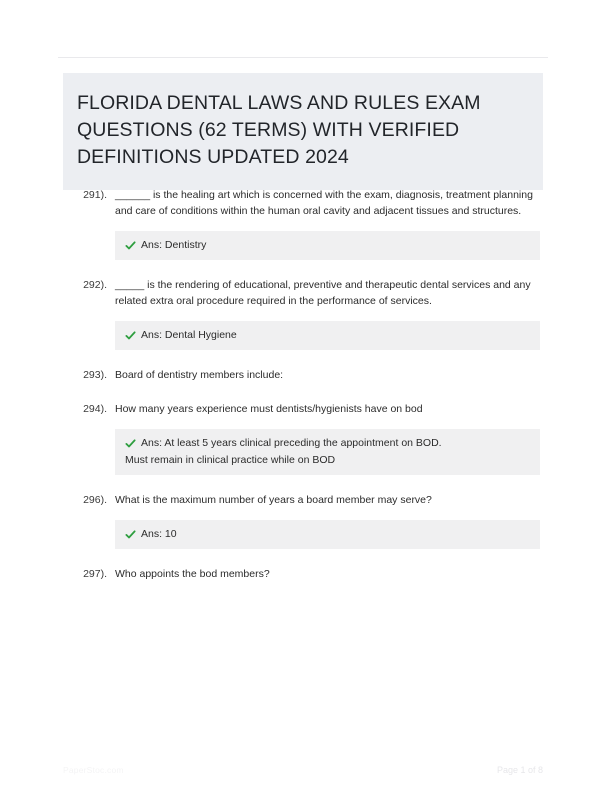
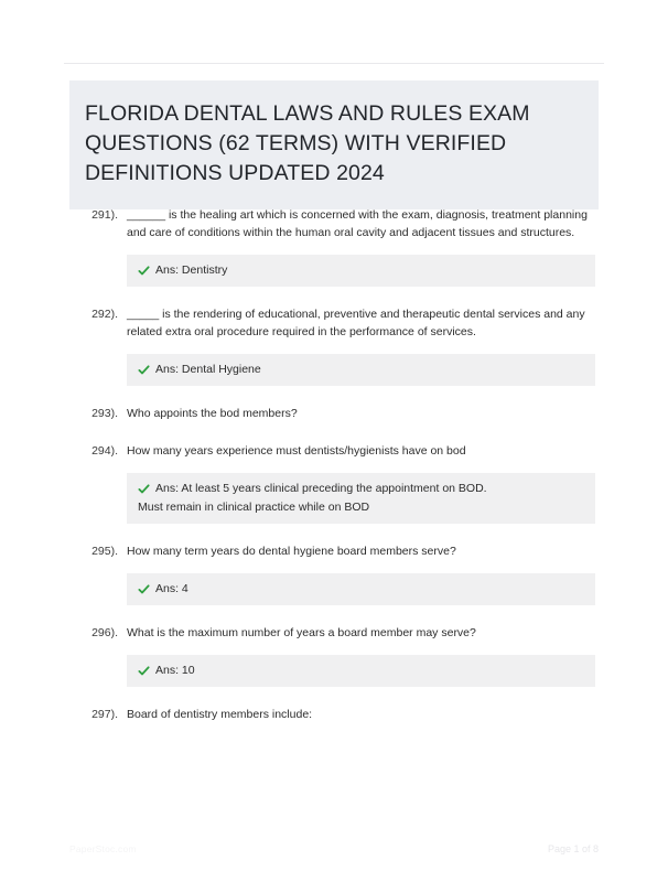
  FLORIDA DENTAL LAWS AND RULES EXAM QUESTIONS (62 TERMS) WITH VERIFIED DEFINITIONS UPDATED 2024
  291).
  ______ is the healing art which is concerned with the exam, diagnosis, treatment planning and care of conditions within the human oral cavity and adjacent tissues and structures.
  Ans: Dentistry
  292).
  _____ is the rendering of educational, preventive and therapeutic dental services and any related extra oral procedure required in the performance of services.
  Ans: Dental Hygiene
  293).
- Board of dentistry members include:
+ Who appoints the bod members?
  294).
  How many years experience must dentists/hygienists have on bod
  Ans: At least 5 years clinical preceding the appointment on BOD.
  Must remain in clinical practice while on BOD
+ 295).
+ How many term years do dental hygiene board members serve?
+ Ans: 4
  296).
  What is the maximum number of years a board member may serve?
  Ans: 10
  297).
- Who appoints the bod members?
+ Board of dentistry members include:
